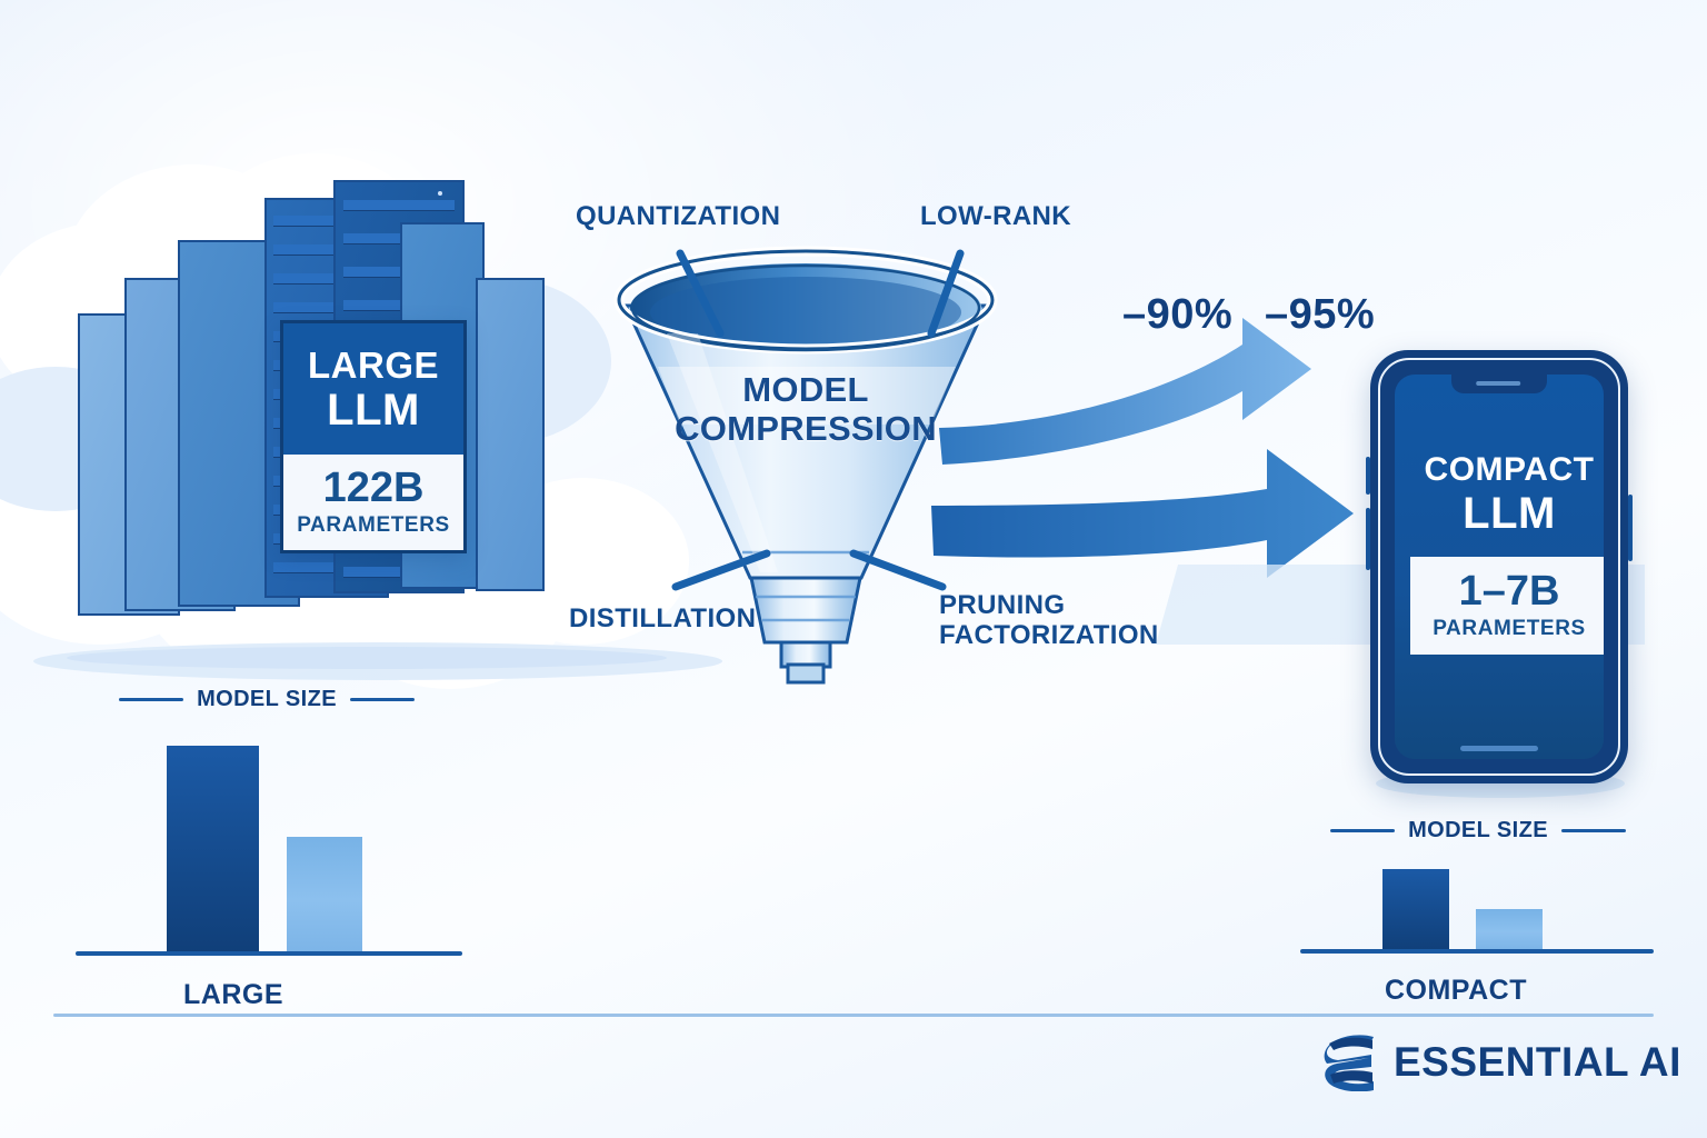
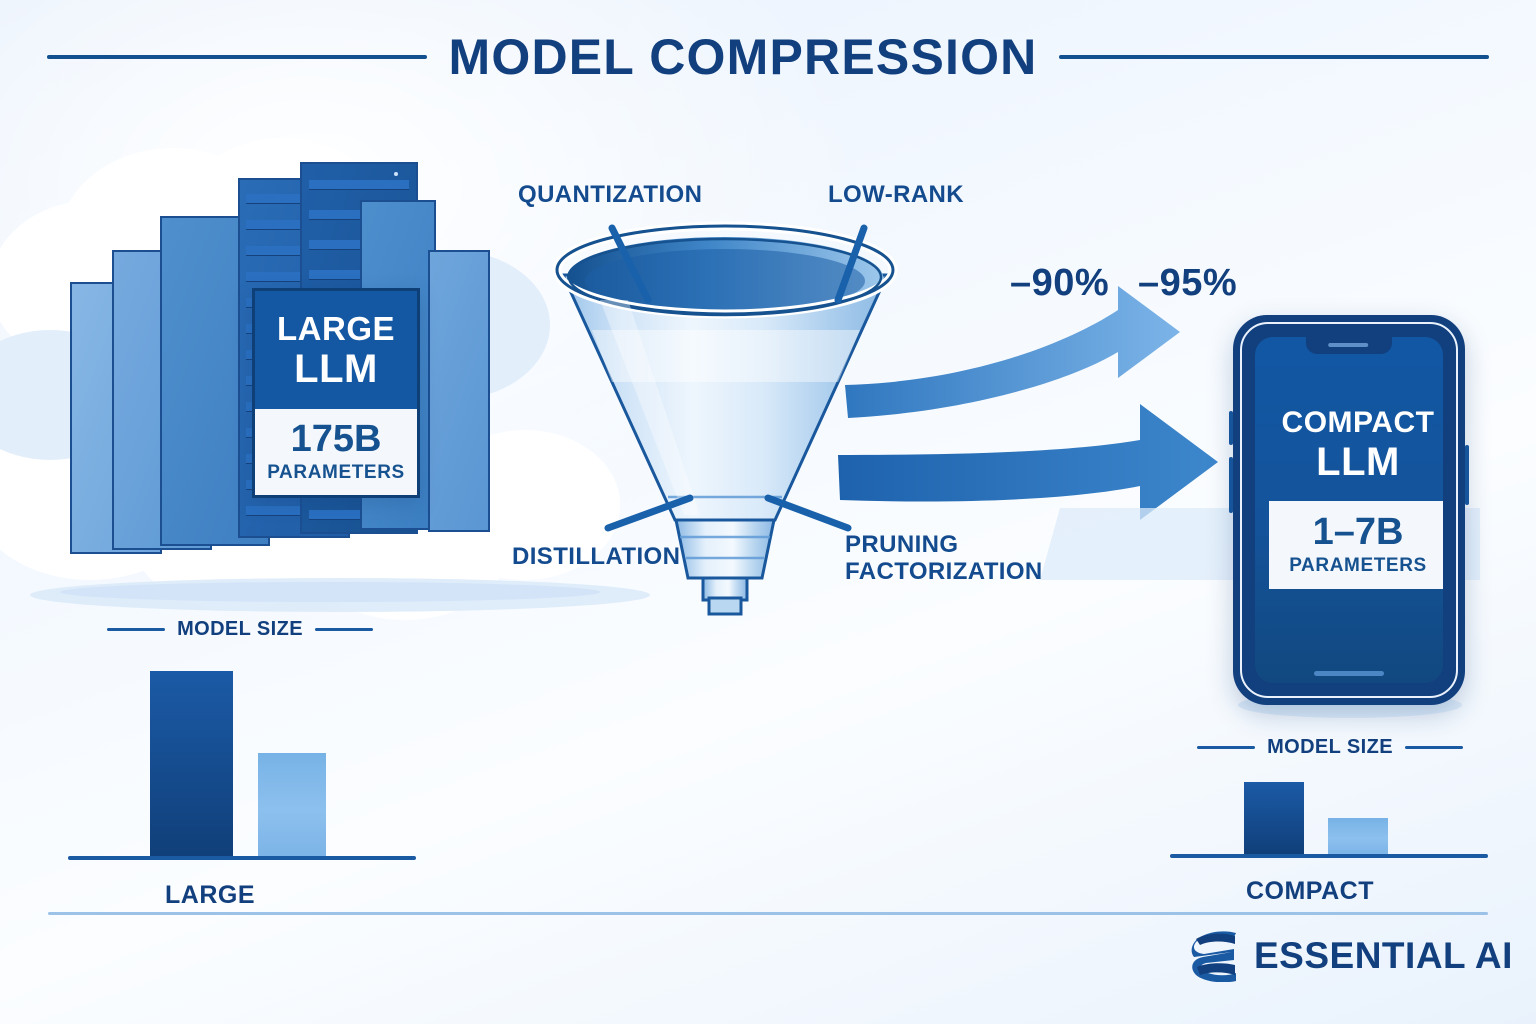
+ MODEL COMPRESSION
  LARGE
  LLM
- 122B
+ 175B
  PARAMETERS
- MODEL
- COMPRESSION
  QUANTIZATION
  LOW-RANK
  DISTILLATION
  PRUNING
  FACTORIZATION
  –90%
  –95%
  COMPACT
  LLM
  1–7B
  PARAMETERS
  MODEL SIZE
  LARGE
  MODEL SIZE
  COMPACT
  ESSENTIAL AI
